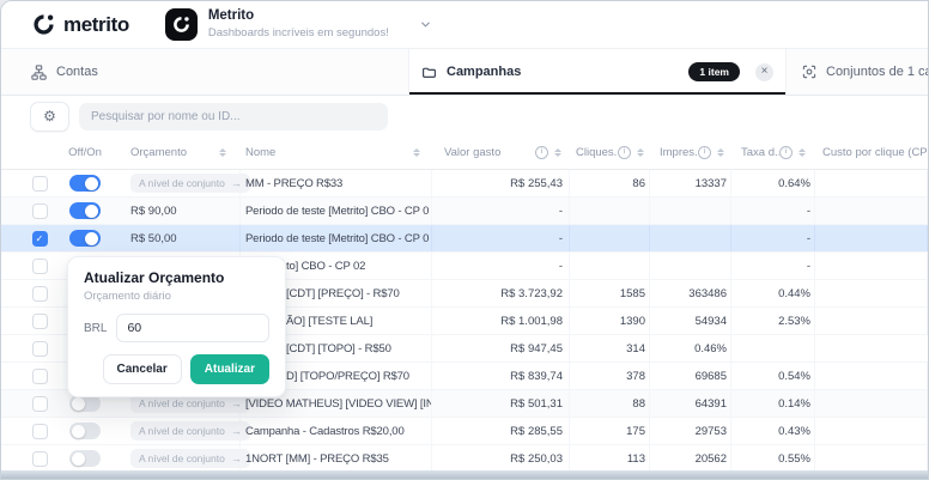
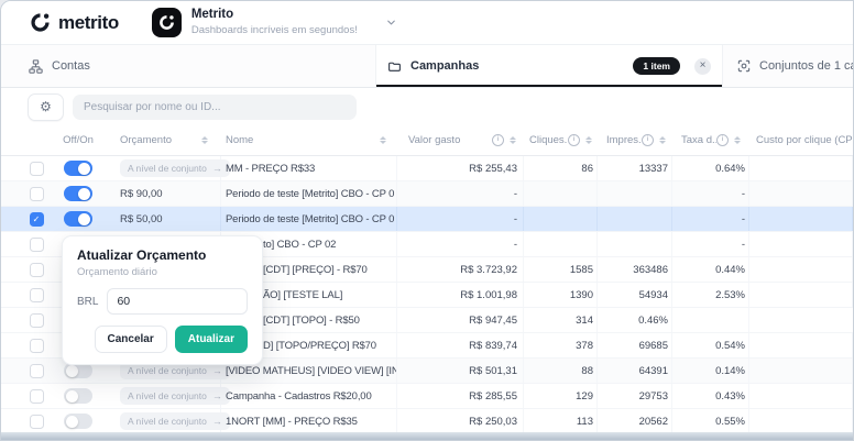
  metrito
  Metrito
  Dashboards incríveis em segundos!
  Contas
  Campanhas
  1 item
  ×
  Conjuntos de 1 c
  ⚙
  Pesquisar por nome ou ID...
  Off/On
  Orçamento
  Nome
  Valor gasto
  Cliques.
  Impres.
  Taxa d..
  Custo por clique (CP
  A nível de conjunto
  →
  MM - PREÇO R$33
  R$ 255,43
  86
  13337
  0.64%
  R$ 90,00
  Periodo de teste [Metrito] CBO - CP 0
  -
  -
  ✓
  R$ 50,00
  Periodo de teste [Metrito] CBO - CP 0
  -
  -
  to] CBO - CP 02
  -
  -
  [CDT] [PREÇO] - R$70
  R$ 3.723,92
  1585
  363486
  0.44%
  ÃO] [TESTE LAL]
  R$ 1.001,98
  1390
  54934
  2.53%
  [CDT] [TOPO] - R$50
  R$ 947,45
  314
  0.46%
  D] [TOPO/PREÇO] R$70
  R$ 839,74
  378
  69685
  0.54%
  A nível de conjunto
  →
  [VIDEO MATHEUS] [VIDEO VIEW] [IN
  R$ 501,31
  88
  64391
  0.14%
  A nível de conjunto
  →
  Campanha - Cadastros R$20,00
  R$ 285,55
- 175
+ 129
  29753
  0.43%
  A nível de conjunto
  →
  1NORT [MM] - PREÇO R$35
  R$ 250,03
  113
  20562
  0.55%
  Atualizar Orçamento
  Orçamento diário
  BRL
  60
  Cancelar
  Atualizar
